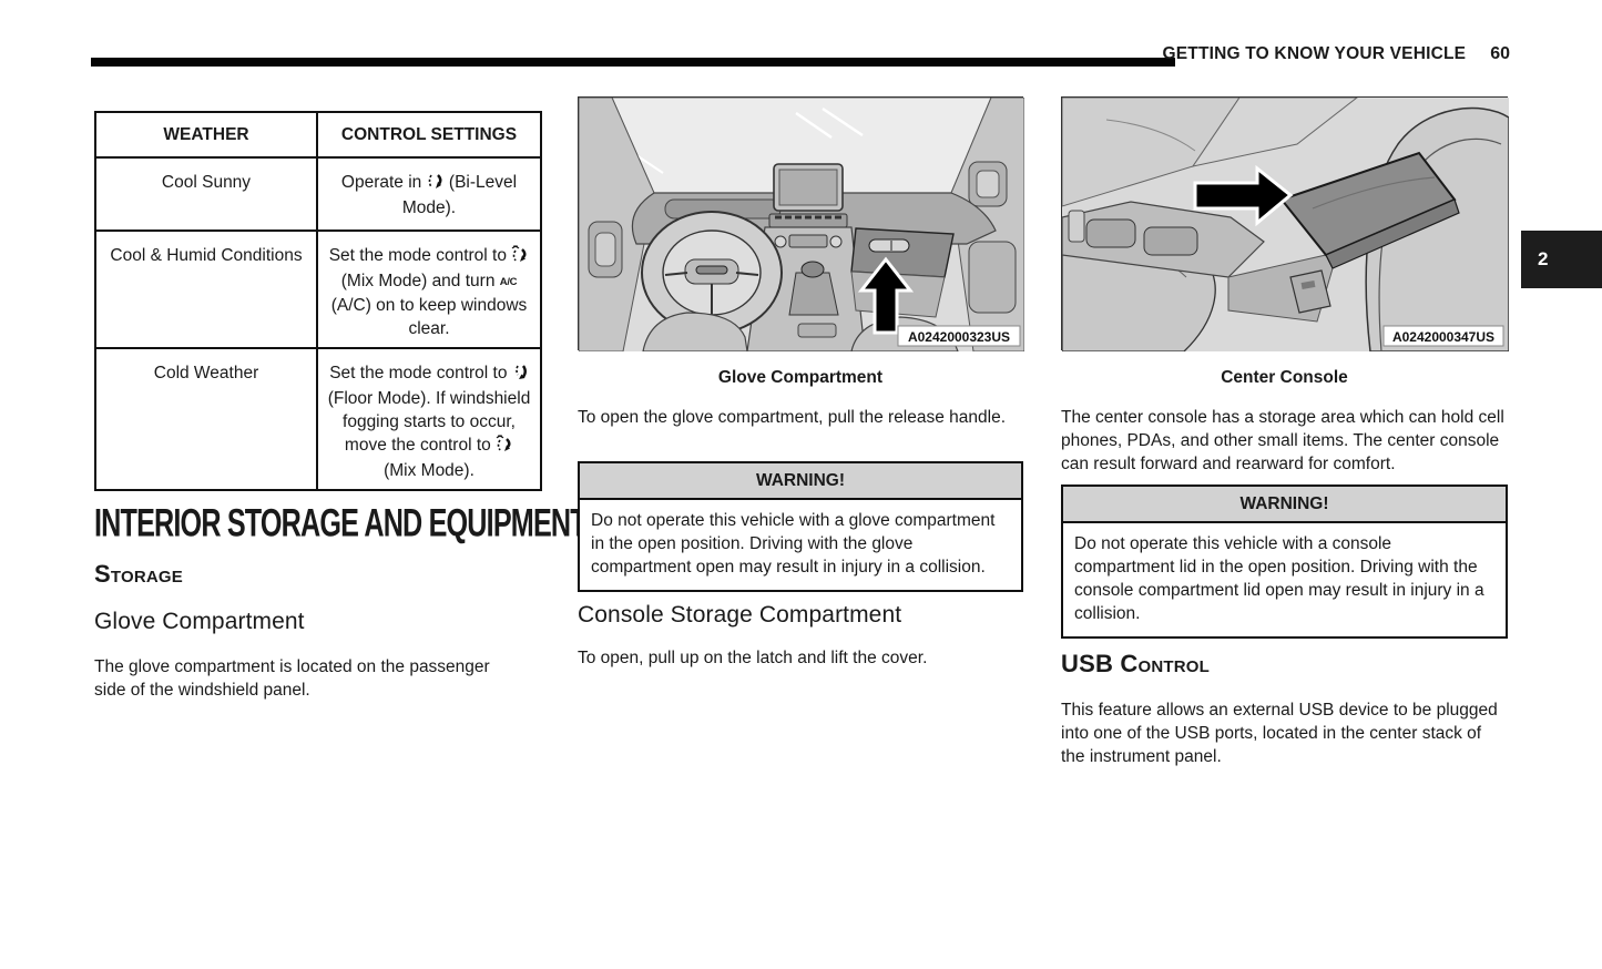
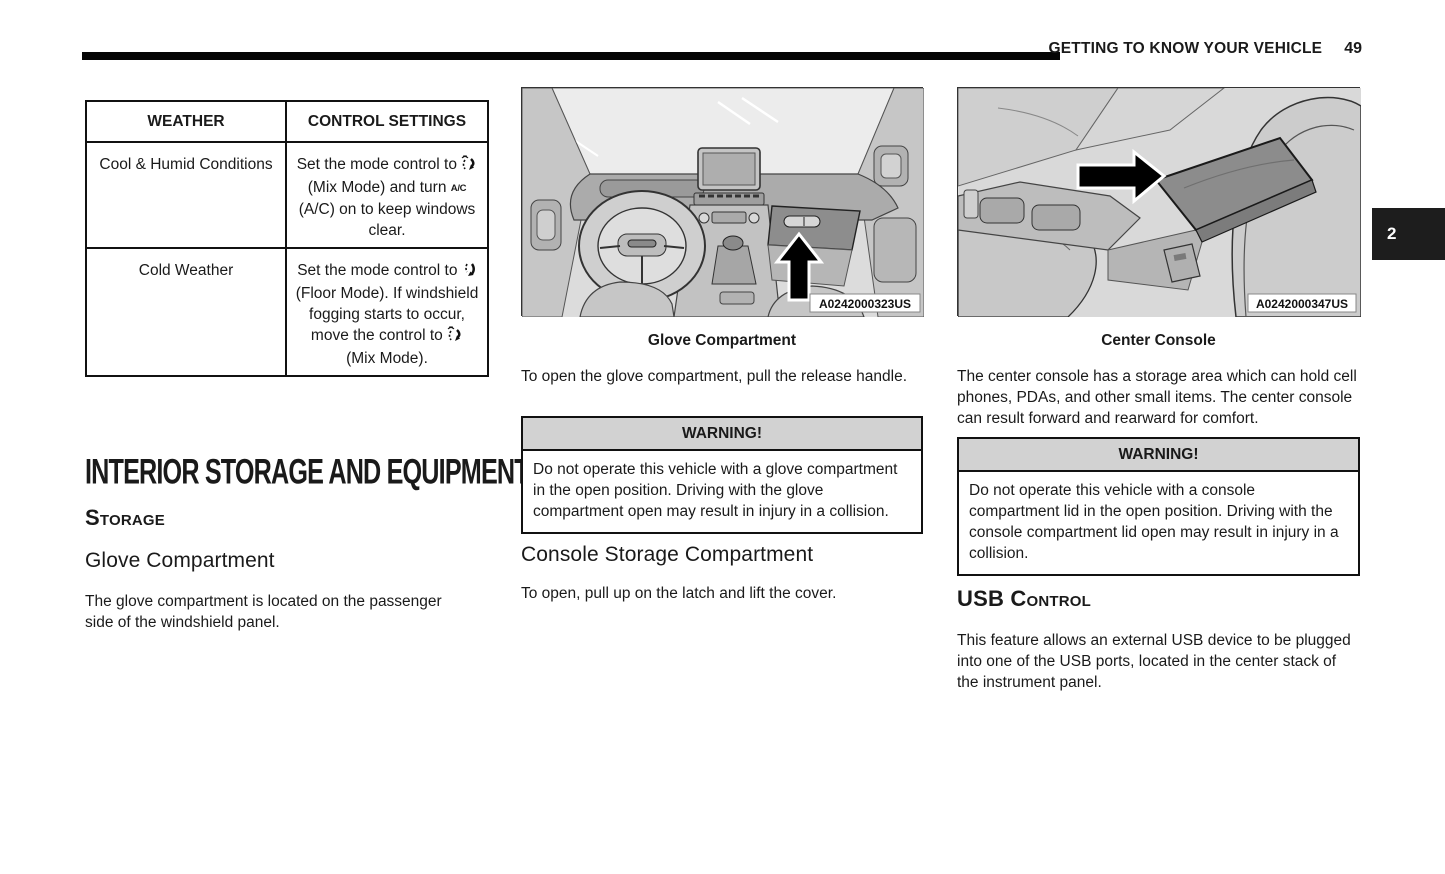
  GETTING TO KNOW YOUR VEHICLE
- 60
+ 49
  2
  WEATHER	CONTROL SETTINGS
- Cool Sunny	Operate in (Bi-Level Mode).
  Cool & Humid Conditions	Set the mode control to (Mix Mode) and turn A/C (A/C) on to keep windows clear.
  Cold Weather	Set the mode control to (Floor Mode). If windshield fogging starts to occur, move the control to (Mix Mode).
  INTERIOR STORAGE AND EQUIPMEN
  Storage
  Glove Compartment
  The glove compartment is located on the passenger side of the windshield panel.
  A0242000323US
  Glove Compartment
  To open the glove compartment, pull the release handle.
  WARNING!
  Do not operate this vehicle with a glove compartment in the open position. Driving with the glove compartment open may result in injury in a collision.
  Console Storage Compartment
  To open, pull up on the latch and lift the cover.
  A0242000347US
  Center Console
  The center console has a storage area which can hold cell phones, PDAs, and other small items. The center console can result forward and rearward for comfort.
  WARNING!
  Do not operate this vehicle with a console compartment lid in the open position. Driving with the console compartment lid open may result in injury in a collision.
  USB Control
  This feature allows an external USB device to be plugged into one of the USB ports, located in the center stack of the instrument panel.
